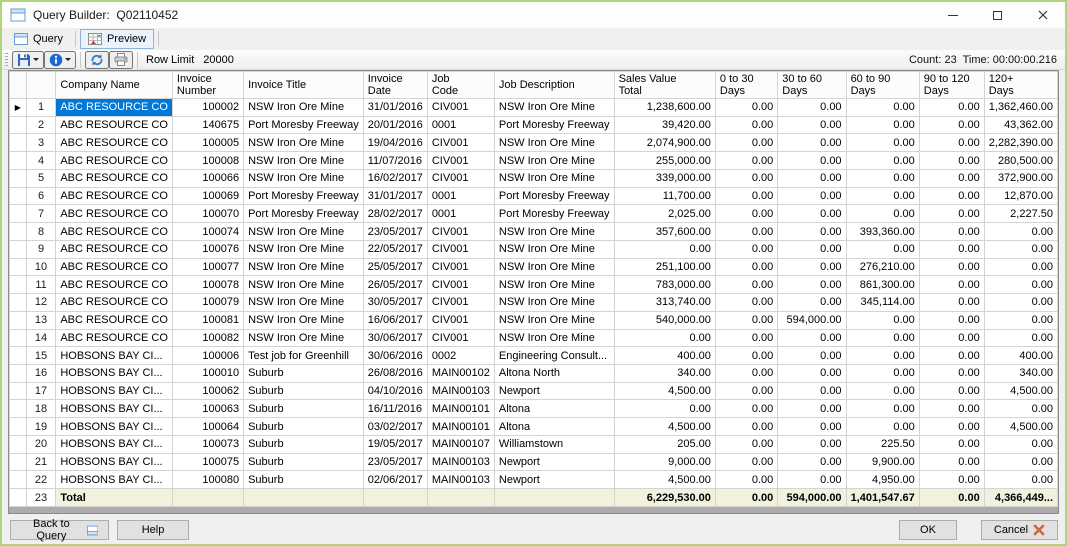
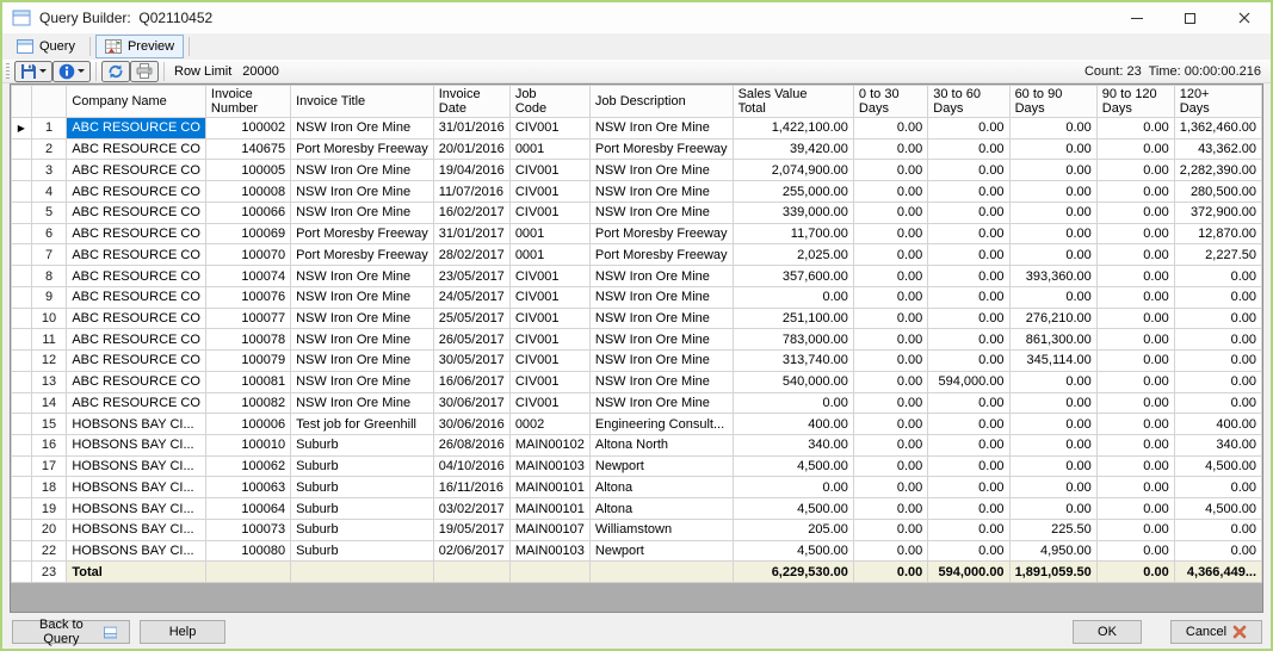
  Query Builder: Q02110452
  Query
  Preview
  Row Limit
  20000
  Count: 23 Time: 00:00:00.216
  		Company Name	Invoice Number	Invoice Title	Invoice Date	Job Code	Job Description	Sales Value Total	0 to 30 Days	30 to 60 Days	60 to 90 Days	90 to 120 Days	120+ Days
- ▶	1	ABC RESOURCE CO	100002	NSW Iron Ore Mine	31/01/2016	CIV001	NSW Iron Ore Mine	1,238,600.00	0.00	0.00	0.00	0.00	1,362,460.00
+ ▶	1	ABC RESOURCE CO	100002	NSW Iron Ore Mine	31/01/2016	CIV001	NSW Iron Ore Mine	1,422,100.00	0.00	0.00	0.00	0.00	1,362,460.00
  	2	ABC RESOURCE CO	140675	Port Moresby Freeway	20/01/2016	0001	Port Moresby Freeway	39,420.00	0.00	0.00	0.00	0.00	43,362.00
  	3	ABC RESOURCE CO	100005	NSW Iron Ore Mine	19/04/2016	CIV001	NSW Iron Ore Mine	2,074,900.00	0.00	0.00	0.00	0.00	2,282,390.00
  	4	ABC RESOURCE CO	100008	NSW Iron Ore Mine	11/07/2016	CIV001	NSW Iron Ore Mine	255,000.00	0.00	0.00	0.00	0.00	280,500.00
  	5	ABC RESOURCE CO	100066	NSW Iron Ore Mine	16/02/2017	CIV001	NSW Iron Ore Mine	339,000.00	0.00	0.00	0.00	0.00	372,900.00
  	6	ABC RESOURCE CO	100069	Port Moresby Freeway	31/01/2017	0001	Port Moresby Freeway	11,700.00	0.00	0.00	0.00	0.00	12,870.00
  	7	ABC RESOURCE CO	100070	Port Moresby Freeway	28/02/2017	0001	Port Moresby Freeway	2,025.00	0.00	0.00	0.00	0.00	2,227.50
  	8	ABC RESOURCE CO	100074	NSW Iron Ore Mine	23/05/2017	CIV001	NSW Iron Ore Mine	357,600.00	0.00	0.00	393,360.00	0.00	0.00
- 	9	ABC RESOURCE CO	100076	NSW Iron Ore Mine	22/05/2017	CIV001	NSW Iron Ore Mine	0.00	0.00	0.00	0.00	0.00	0.00
+ 	9	ABC RESOURCE CO	100076	NSW Iron Ore Mine	24/05/2017	CIV001	NSW Iron Ore Mine	0.00	0.00	0.00	0.00	0.00	0.00
  	10	ABC RESOURCE CO	100077	NSW Iron Ore Mine	25/05/2017	CIV001	NSW Iron Ore Mine	251,100.00	0.00	0.00	276,210.00	0.00	0.00
  	11	ABC RESOURCE CO	100078	NSW Iron Ore Mine	26/05/2017	CIV001	NSW Iron Ore Mine	783,000.00	0.00	0.00	861,300.00	0.00	0.00
  	12	ABC RESOURCE CO	100079	NSW Iron Ore Mine	30/05/2017	CIV001	NSW Iron Ore Mine	313,740.00	0.00	0.00	345,114.00	0.00	0.00
  	13	ABC RESOURCE CO	100081	NSW Iron Ore Mine	16/06/2017	CIV001	NSW Iron Ore Mine	540,000.00	0.00	594,000.00	0.00	0.00	0.00
  	14	ABC RESOURCE CO	100082	NSW Iron Ore Mine	30/06/2017	CIV001	NSW Iron Ore Mine	0.00	0.00	0.00	0.00	0.00	0.00
  	15	HOBSONS BAY CI...	100006	Test job for Greenhill	30/06/2016	0002	Engineering Consult...	400.00	0.00	0.00	0.00	0.00	400.00
  	16	HOBSONS BAY CI...	100010	Suburb	26/08/2016	MAIN00102	Altona North	340.00	0.00	0.00	0.00	0.00	340.00
  	17	HOBSONS BAY CI...	100062	Suburb	04/10/2016	MAIN00103	Newport	4,500.00	0.00	0.00	0.00	0.00	4,500.00
  	18	HOBSONS BAY CI...	100063	Suburb	16/11/2016	MAIN00101	Altona	0.00	0.00	0.00	0.00	0.00	0.00
  	19	HOBSONS BAY CI...	100064	Suburb	03/02/2017	MAIN00101	Altona	4,500.00	0.00	0.00	0.00	0.00	4,500.00
  	20	HOBSONS BAY CI...	100073	Suburb	19/05/2017	MAIN00107	Williamstown	205.00	0.00	0.00	225.50	0.00	0.00
- 	21	HOBSONS BAY CI...	100075	Suburb	23/05/2017	MAIN00103	Newport	9,000.00	0.00	0.00	9,900.00	0.00	0.00
  	22	HOBSONS BAY CI...	100080	Suburb	02/06/2017	MAIN00103	Newport	4,500.00	0.00	0.00	4,950.00	0.00	0.00
- 	23	Total						6,229,530.00	0.00	594,000.00	1,401,547.67	0.00	4,366,449...
+ 	23	Total						6,229,530.00	0.00	594,000.00	1,891,059.50	0.00	4,366,449...
  Back to Query
  Help
  OK
  Cancel
